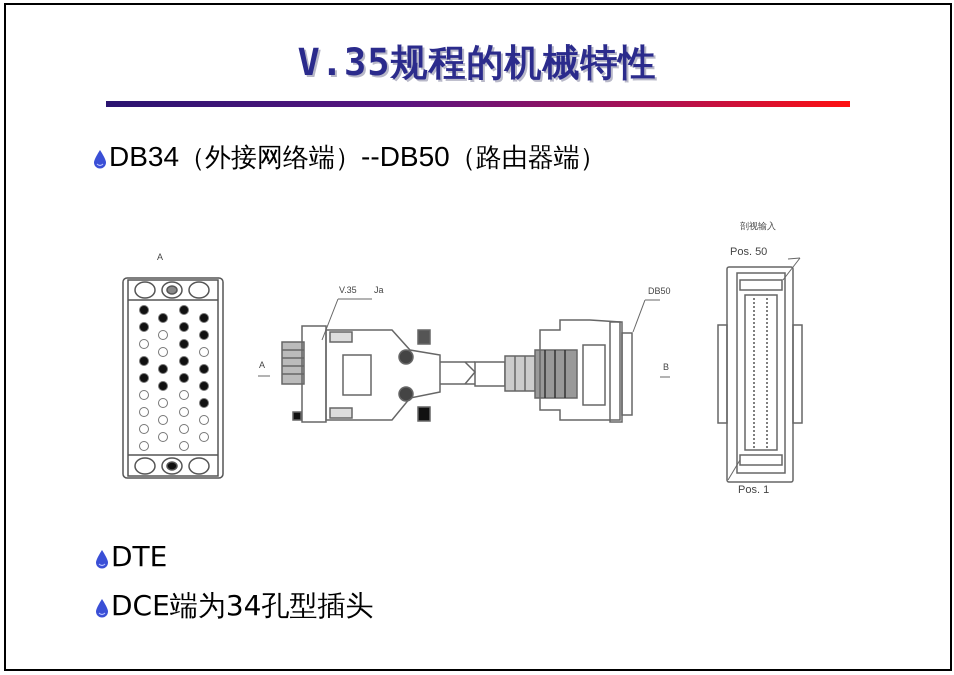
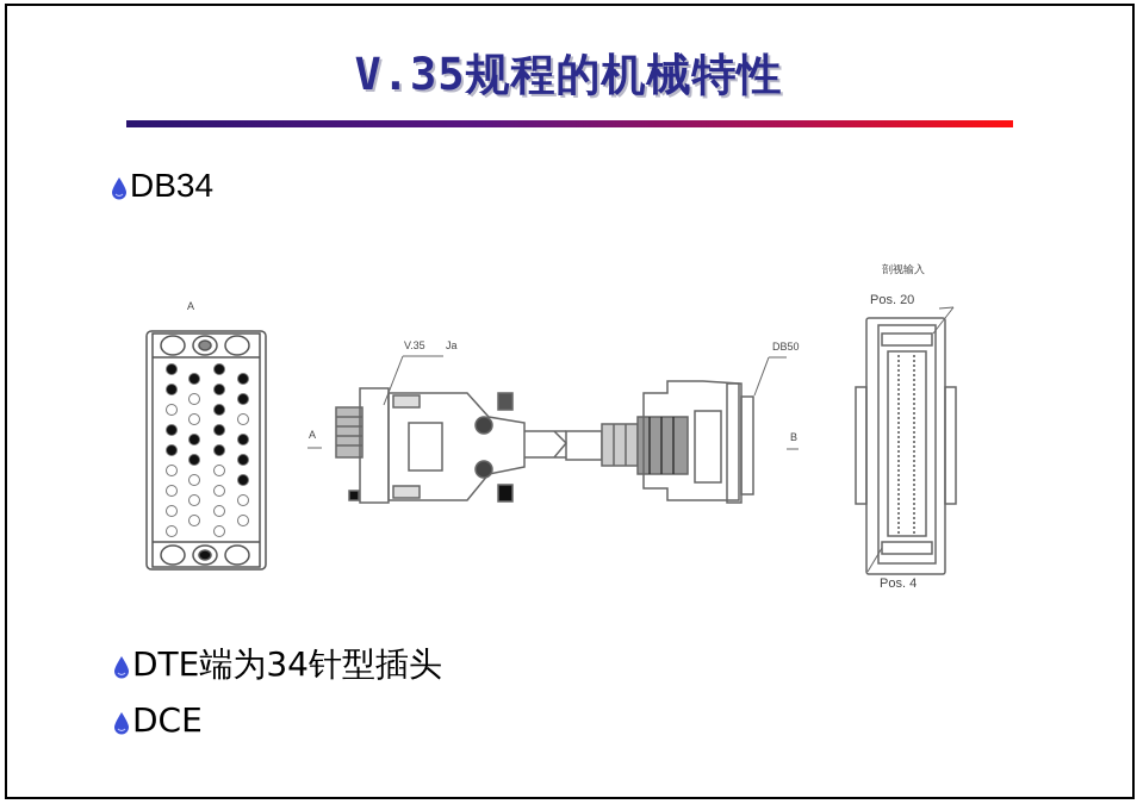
  V.35规程的机械特性
  DB34
- （外接网络端）
- --DB50
- （路由器端）
  A
  V.35
  Ja
  A
  DB50
  B
  剖视输入
- Pos. 50
+ Pos. 20
- Pos. 1
+ Pos. 4
  DTE
+ 端为34针型插头
  DCE
- 端为34孔型插头
